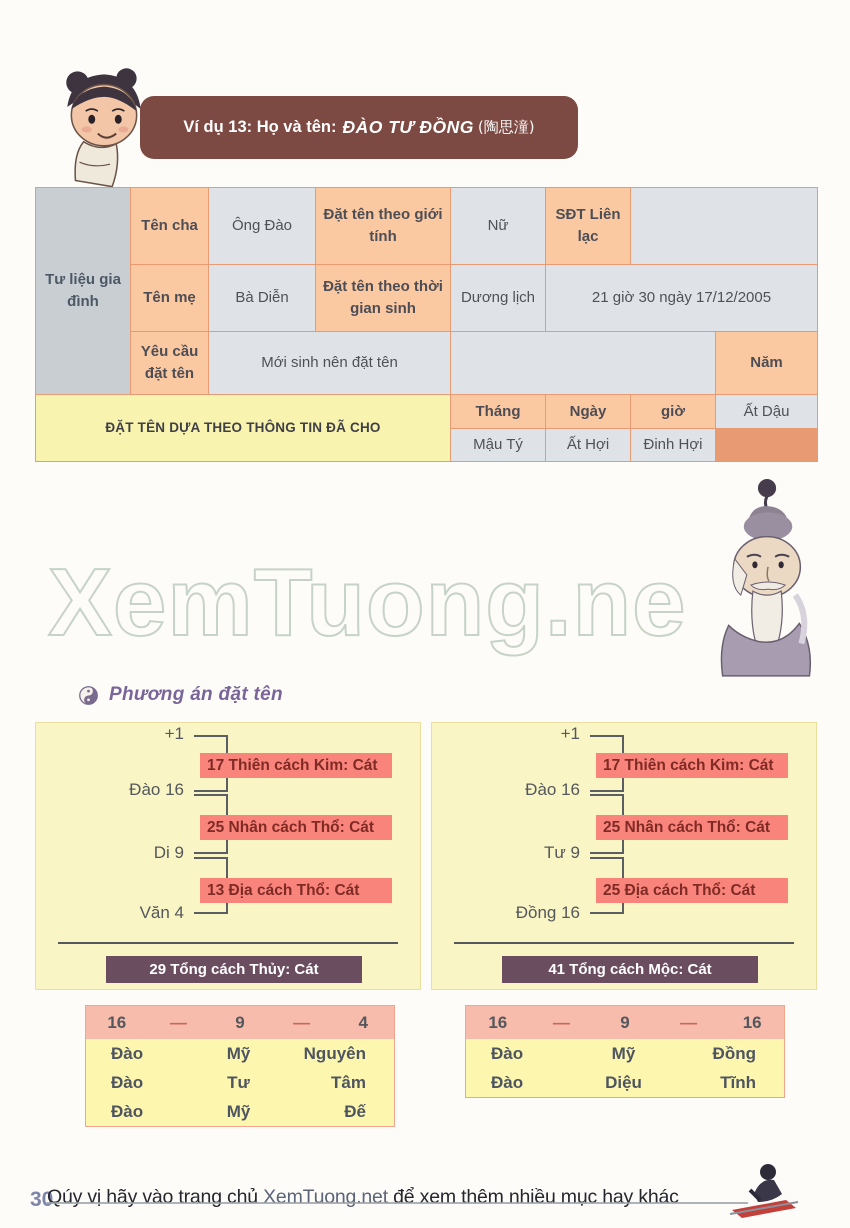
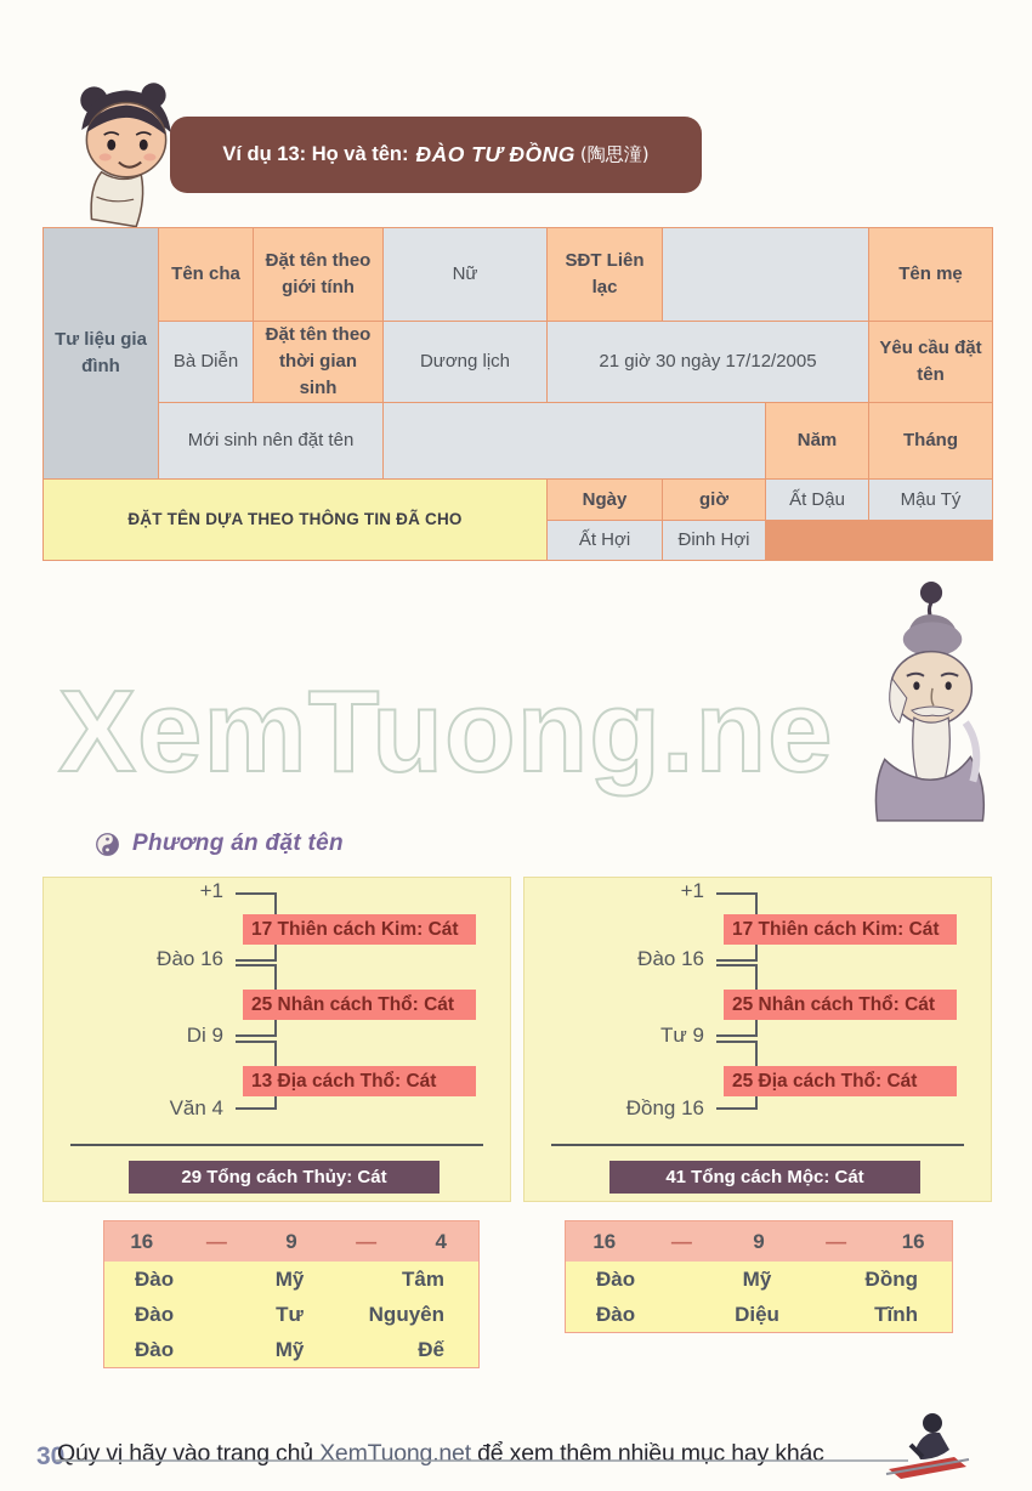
  Ví dụ 13: Họ và tên:
  ĐÀO TƯ ĐỒNG
  (陶思潼)
  Tư liệu gia đình
  Tên cha
- Ông Đào
  Đặt tên theo giới tính
  Nữ
  SĐT Liên lạc
  Tên mẹ
  Bà Diễn
  Đặt tên theo thời gian sinh
  Dương lịch
  21 giờ 30 ngày 17/12/2005
  Yêu cầu đặt tên
  Mới sinh nên đặt tên
  ĐẶT TÊN DỰA THEO THÔNG TIN ĐÃ CHO
  Năm
  Tháng
  Ngày
  giờ
  Ất Dậu
  Mậu Tý
  Ất Hợi
  Đinh Hợi
  XemTuong.ne
  Phương án đặt tên
  +1
  Đào 16
  Di 9
  Văn 4
  17 Thiên cách Kim: Cát
  25 Nhân cách Thổ: Cát
  13 Địa cách Thổ: Cát
  29 Tổng cách Thủy: Cát
  +1
  Đào 16
  Tư 9
  Đồng 16
  17 Thiên cách Kim: Cát
  25 Nhân cách Thổ: Cát
  25 Địa cách Thổ: Cát
  41 Tổng cách Mộc: Cát
  16
  —
  9
  —
  4
  Đào
  Mỹ
- Nguyên
+ Tâm
  Đào
  Tư
- Tâm
+ Nguyên
  Đào
  Mỹ
  Đế
  16
  —
  9
  —
  16
  Đào
  Mỹ
  Đồng
  Đào
  Diệu
  Tĩnh
  30
  Qúy vị hãy vào trang chủ XemTuong.net để xem thêm nhiều mục hay khác
